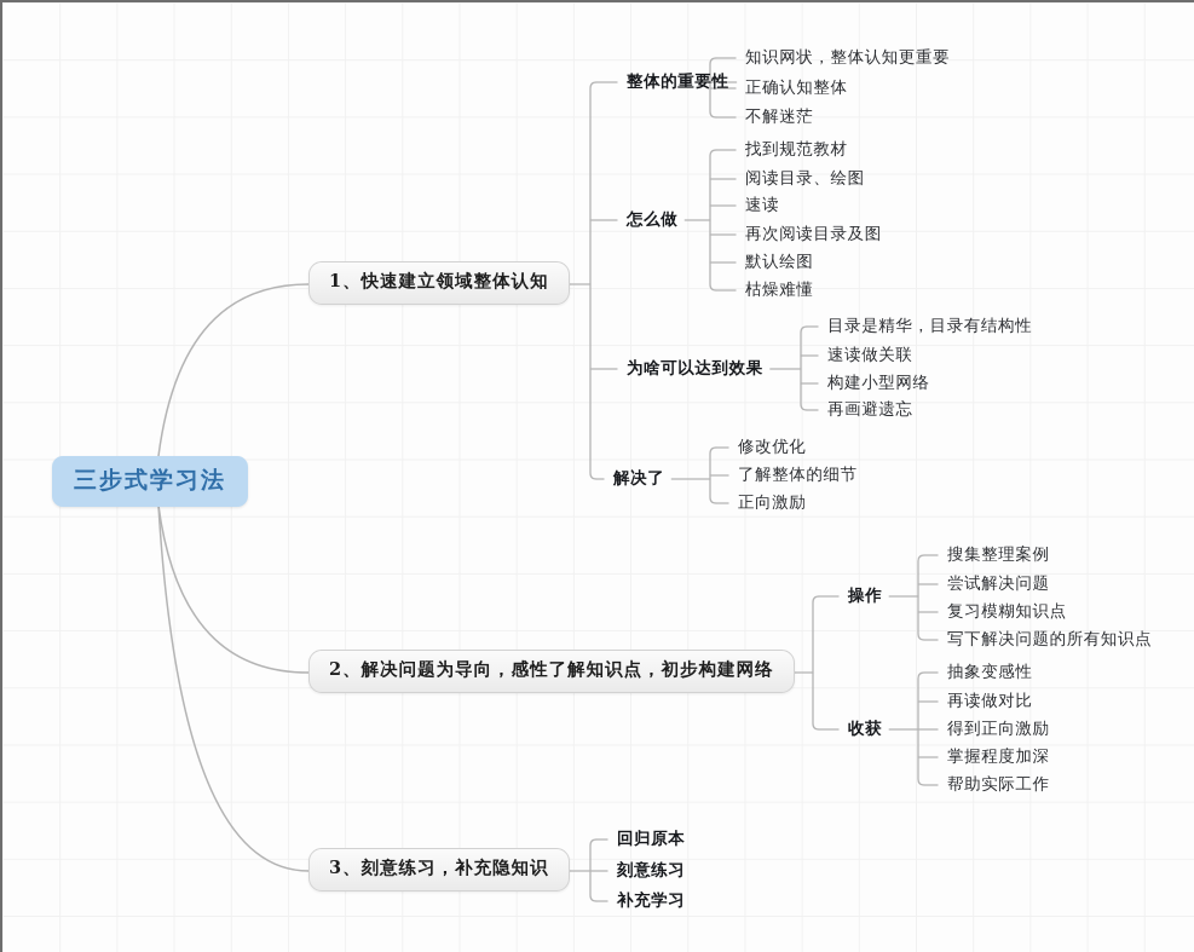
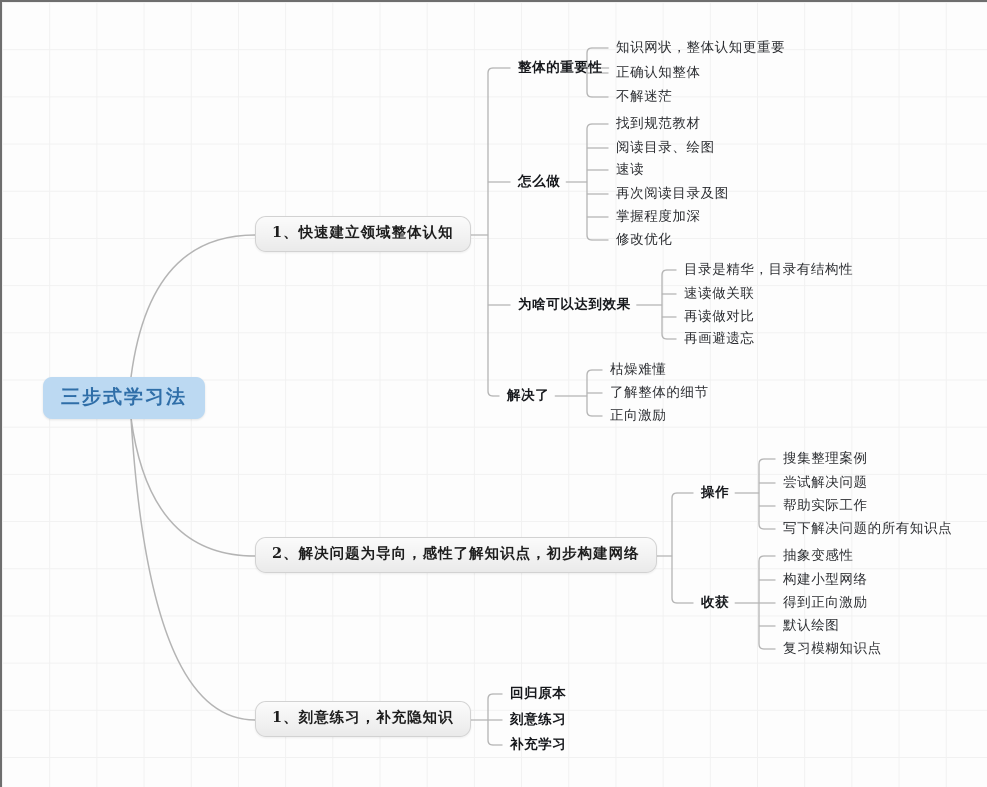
  三步式学习法
  1、快速建立领域整体认知
  整体的重要性
  知识网状，整体认知更重要
  正确认知整体
  不解迷茫
  怎么做
  找到规范教材
  阅读目录、绘图
  速读
  再次阅读目录及图
- 默认绘图
+ 掌握程度加深
- 枯燥难懂
+ 修改优化
  为啥可以达到效果
  目录是精华，目录有结构性
  速读做关联
- 构建小型网络
+ 再读做对比
  再画避遗忘
  解决了
- 修改优化
+ 枯燥难懂
  了解整体的细节
  正向激励
  2、解决问题为导向，感性了解知识点，初步构建网络
  操作
  搜集整理案例
  尝试解决问题
- 复习模糊知识点
+ 帮助实际工作
  写下解决问题的所有知识点
  收获
  抽象变感性
- 再读做对比
+ 构建小型网络
  得到正向激励
- 掌握程度加深
+ 默认绘图
- 帮助实际工作
+ 复习模糊知识点
- 3、刻意练习，补充隐知识
+ 1、刻意练习，补充隐知识
  回归原本
  刻意练习
  补充学习
